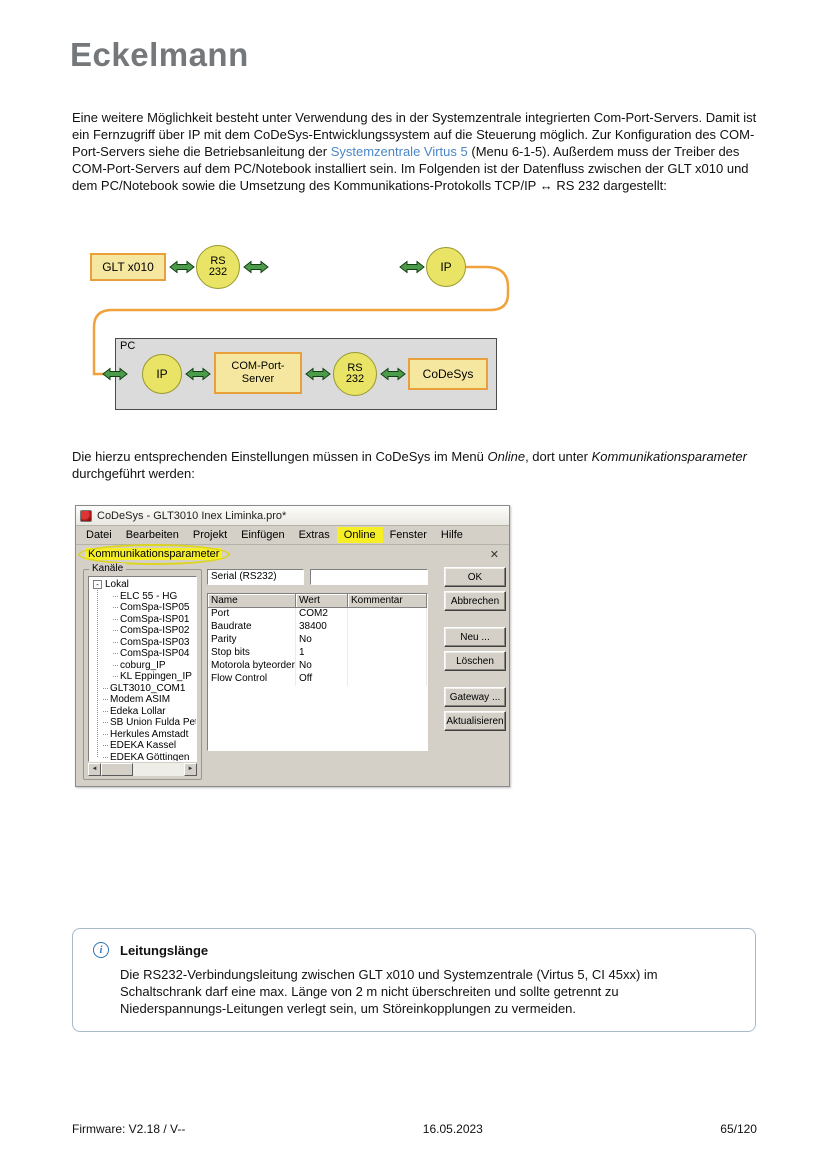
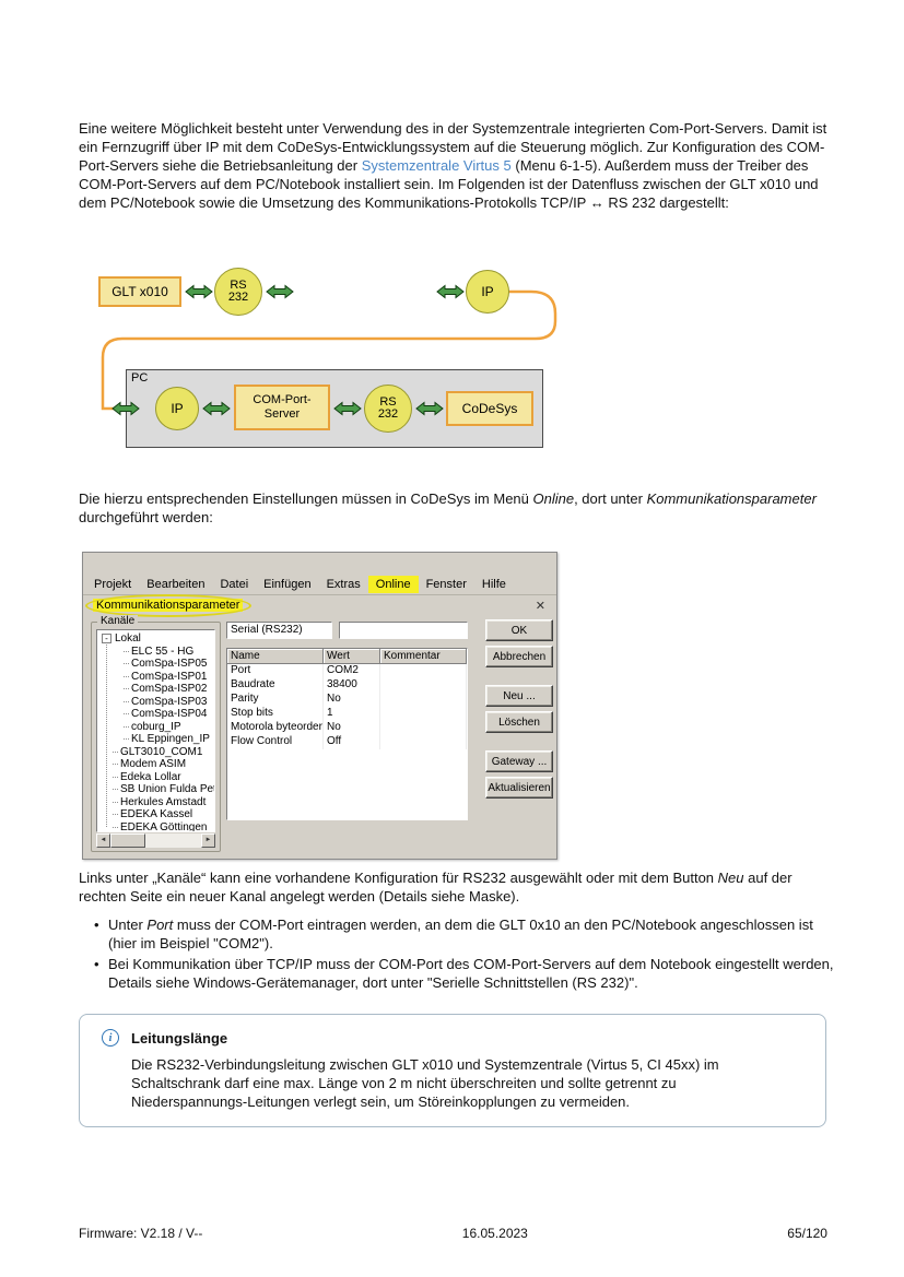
- Eckelmann
  Eine weitere Möglichkeit besteht unter Verwendung des in der Systemzentrale integrierten Com-Port-Servers. Damit ist ein Fernzugriff über IP mit dem CoDeSys-Entwicklungssystem auf die Steuerung möglich. Zur Konfiguration des COM-Port-Servers siehe die Betriebsanleitung der Systemzentrale Virtus 5 (Menu 6-1-5). Außerdem muss der Treiber des COM-Port-Servers auf dem PC/Notebook installiert sein. Im Folgenden ist der Datenfluss zwischen der GLT x010 und dem PC/Notebook sowie die Umsetzung des Kommunikations-Protokolls TCP/IP ↔ RS 232 dargestellt:
  GLT x010
  RS
  232
  IP
  PC
  IP
  COM-Port-
  Server
  RS
  232
  CoDeSys
  Die hierzu entsprechenden Einstellungen müssen in CoDeSys im Menü Online, dort unter Kommunikationsparameter durchgeführt werden:
- CoDeSys - GLT3010 Inex Liminka.pro*
- Datei
+ Projekt
  Bearbeiten
- Projekt
+ Datei
  Einfügen
  Extras
  Online
  Fenster
  Hilfe
  Kommunikationsparameter
  ✕
  Kanäle
  -
  Lokal
  ELC 55 - HG
  ComSpa-ISP05
  ComSpa-ISP01
  ComSpa-ISP02
  ComSpa-ISP03
  ComSpa-ISP04
  coburg_IP
  KL Eppingen_IP
  GLT3010_COM1
  Modem ASIM
  Edeka Lollar
  SB Union Fulda Pe
  Herkules Amstadt
  EDEKA Kassel
  EDEKA Göttingen_
  Serial (RS232)
  Name
  Wert
  Kommentar
  Port
  COM2
  Baudrate
  38400
  Parity
  No
  Stop bits
  1
  Motorola byteorder
  No
  Flow Control
  Off
  OK
  Abbrechen
  Neu ...
  Löschen
  Gateway ...
  Aktualisieren
+ Links unter „Kanäle“ kann eine vorhandene Konfiguration für RS232 ausgewählt oder mit dem Button Neu auf der rechten Seite ein neuer Kanal angelegt werden (Details siehe Maske).
+ Unter Port muss der COM-Port eintragen werden, an dem die GLT 0x10 an den PC/Notebook angeschlossen ist (hier im Beispiel "COM2").
+ Bei Kommunikation über TCP/IP muss der COM-Port des COM-Port-Servers auf dem Notebook eingestellt werden, Details siehe Windows-Gerätemanager, dort unter "Serielle Schnittstellen (RS 232)".
  i
  Leitungslänge
  Die RS232-Verbindungsleitung zwischen GLT x010 und Systemzentrale (Virtus 5, CI 45xx) im Schaltschrank darf eine max. Länge von 2 m nicht überschreiten und sollte getrennt zu Niederspannungs-Leitungen verlegt sein, um Störeinkopplungen zu vermeiden.
  Firmware: V2.18 / V--
  16.05.2023
  65/120
